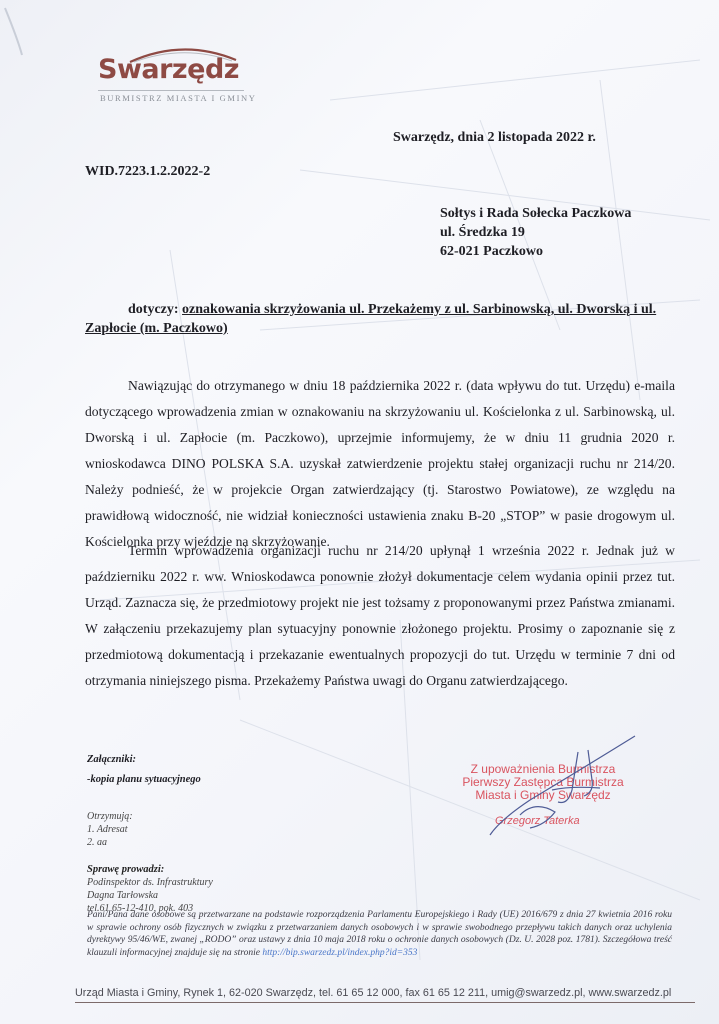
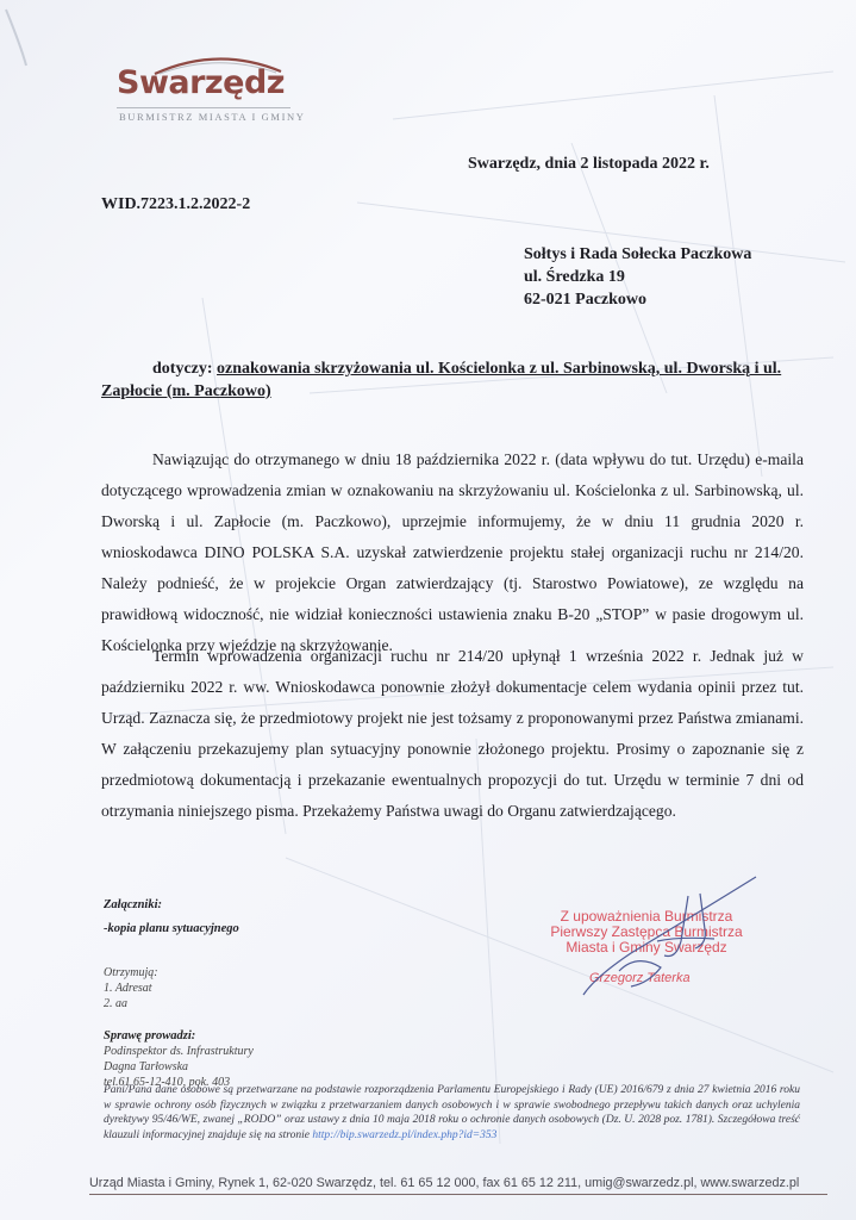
  Swarzędz
  BURMISTRZ MIASTA I GMINY
  Swarzędz, dnia 2 listopada 2022 r.
  WID.7223.1.2.2022-2
  Sołtys i Rada Sołecka Paczkowa
  ul. Średzka 19
  62-021 Paczkowo
- dotyczy: oznakowania skrzyżowania ul. Przekażemy z ul. Sarbinowską, ul. Dworską i ul. Zapłocie (m. Paczkowo)
+ dotyczy: oznakowania skrzyżowania ul. Kościelonka z ul. Sarbinowską, ul. Dworską i ul. Zapłocie (m. Paczkowo)
  Nawiązując do otrzymanego w dniu 18 października 2022 r. (data wpływu do tut. Urzędu) e-maila dotyczącego wprowadzenia zmian w oznakowaniu na skrzyżowaniu ul. Kościelonka z ul. Sarbinowską, ul. Dworską i ul. Zapłocie (m. Paczkowo), uprzejmie informujemy, że w dniu 11 grudnia 2020 r. wnioskodawca DINO POLSKA S.A. uzyskał zatwierdzenie projektu stałej organizacji ruchu nr 214/20. Należy podnieść, że w projekcie Organ zatwierdzający (tj. Starostwo Powiatowe), ze względu na prawidłową widoczność, nie widział konieczności ustawienia znaku B-20 „STOP” w pasie drogowym ul. Kościelonka przy wjeździe na skrzyżowanie.
  Termin wprowadzenia organizacji ruchu nr 214/20 upłynął 1 września 2022 r. Jednak już w październiku 2022 r. ww. Wnioskodawca ponownie złożył dokumentacje celem wydania opinii przez tut. Urząd. Zaznacza się, że przedmiotowy projekt nie jest tożsamy z proponowanymi przez Państwa zmianami. W załączeniu przekazujemy plan sytuacyjny ponownie złożonego projektu. Prosimy o zapoznanie się z przedmiotową dokumentacją i przekazanie ewentualnych propozycji do tut. Urzędu w terminie 7 dni od otrzymania niniejszego pisma. Przekażemy Państwa uwagi do Organu zatwierdzającego.
  Załączniki:
  -kopia planu sytuacyjnego
  Otrzymują:
  1. Adresat
  2. aa
  Sprawę prowadzi:
  Podinspektor ds. Infrastruktury
  Dagna Tarłowska
  tel.61 65-12-410, pok. 403
  Z upoważnienia Buristrza
  Pierwszy Zastępc Burmistrza
  Miasta i Gminy Sarzędz
  Grzegorzaterka
  Pani/Pana dane osobowe są przetwarzane na podstawie rozporządzenia Parlamentu Europejskiego i Rady (UE) 2016/679 z dnia 27 kwietnia 2016 roku w sprawie ochrony osób fizycznych w związku z przetwarzaniem danych osobowych i w sprawie swobodnego przepływu takich danych oraz uchylenia dyrektywy 95/46/WE, zwanej „RODO” oraz ustawy z dnia 10 maja 2018 roku o ochronie danych osobowych (Dz. U. 2028 poz. 1781). Szczegółowa treść klauzuli informacyjnej znajduje się na stronie http://bip.swarzedz.pl/index.php?id=353
  Urząd Miasta i Gminy, Rynek 1, 62-020 Swarzędz, tel. 61 65 12 000, fax 61 65 12 211, umig@swarzedz.pl, www.swarzedz.pl
